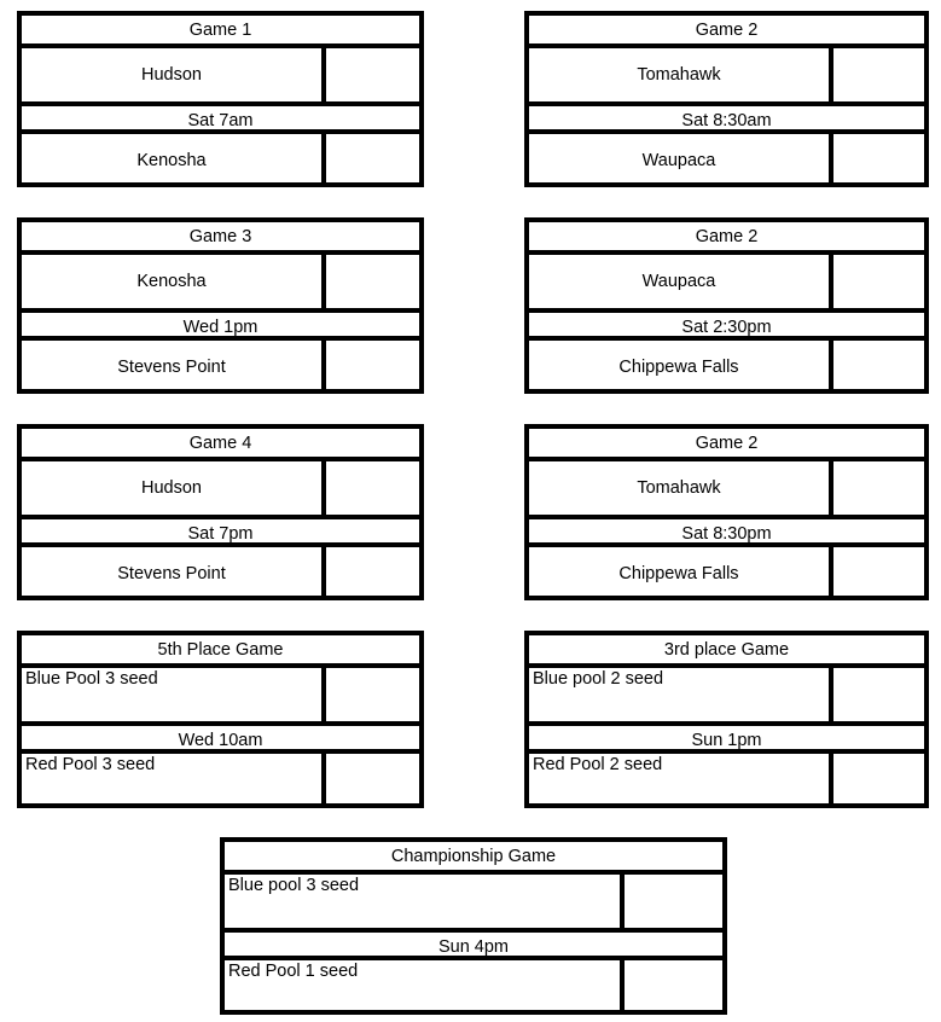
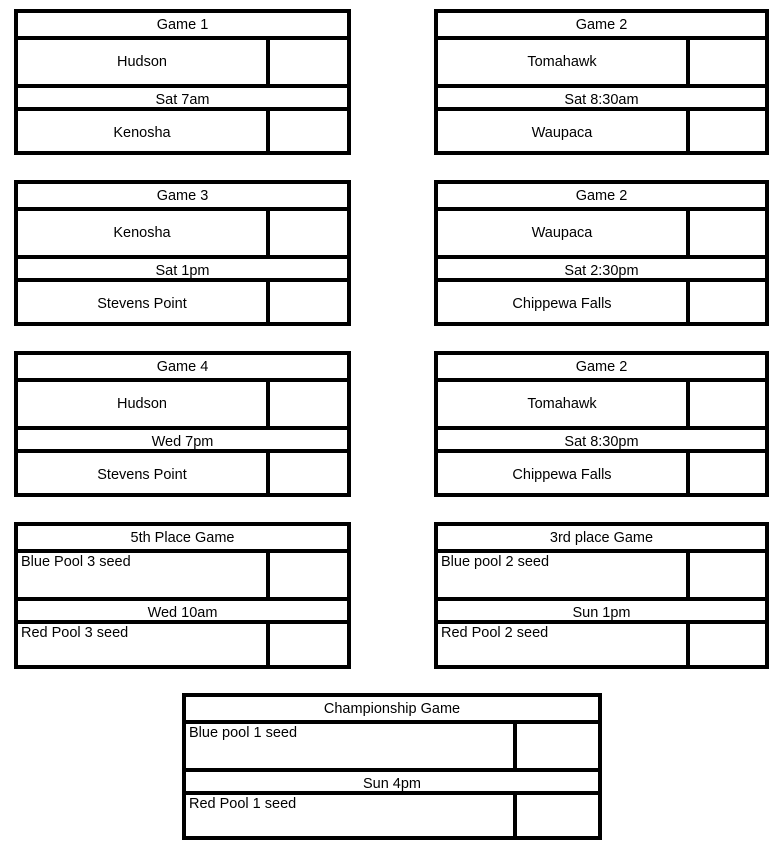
  Game 1
  Hudson
  Sat 7am
  Kenosha
  Game 2
  Tomahawk
  Sat 8:30am
  Waupaca
  Game 3
  Kenosha
- Wed 1pm
+ Sat 1pm
  Stevens Point
  Game 2
  Waupaca
  Sat 2:30pm
  Chippewa Falls
  Game 4
  Hudson
- Sat 7pm
+ Wed 7pm
  Stevens Point
  Game 2
  Tomahawk
  Sat 8:30pm
  Chippewa Falls
  5th Place Game
  Blue Pool 3 seed
  Wed 10am
  Red Pool 3 seed
  3rd place Game
  Blue pool 2 seed
  Sun 1pm
  Red Pool 2 seed
  Championship Game
- Blue pool 3 seed
+ Blue pool 1 seed
  Sun 4pm
  Red Pool 1 seed
